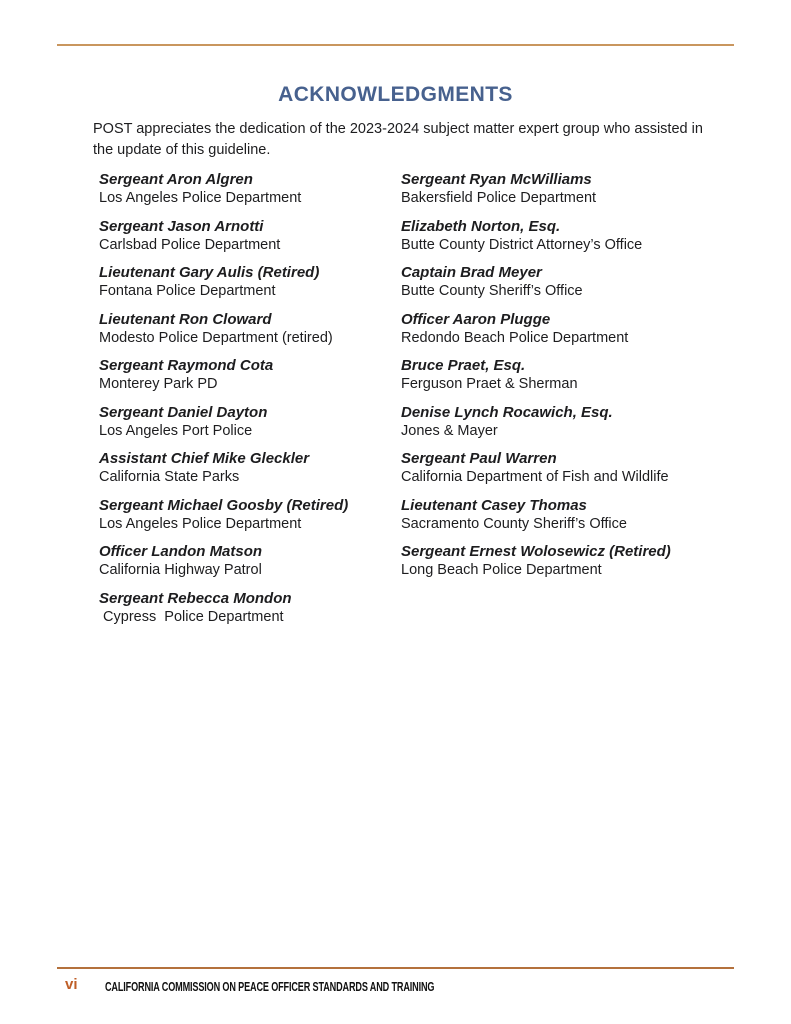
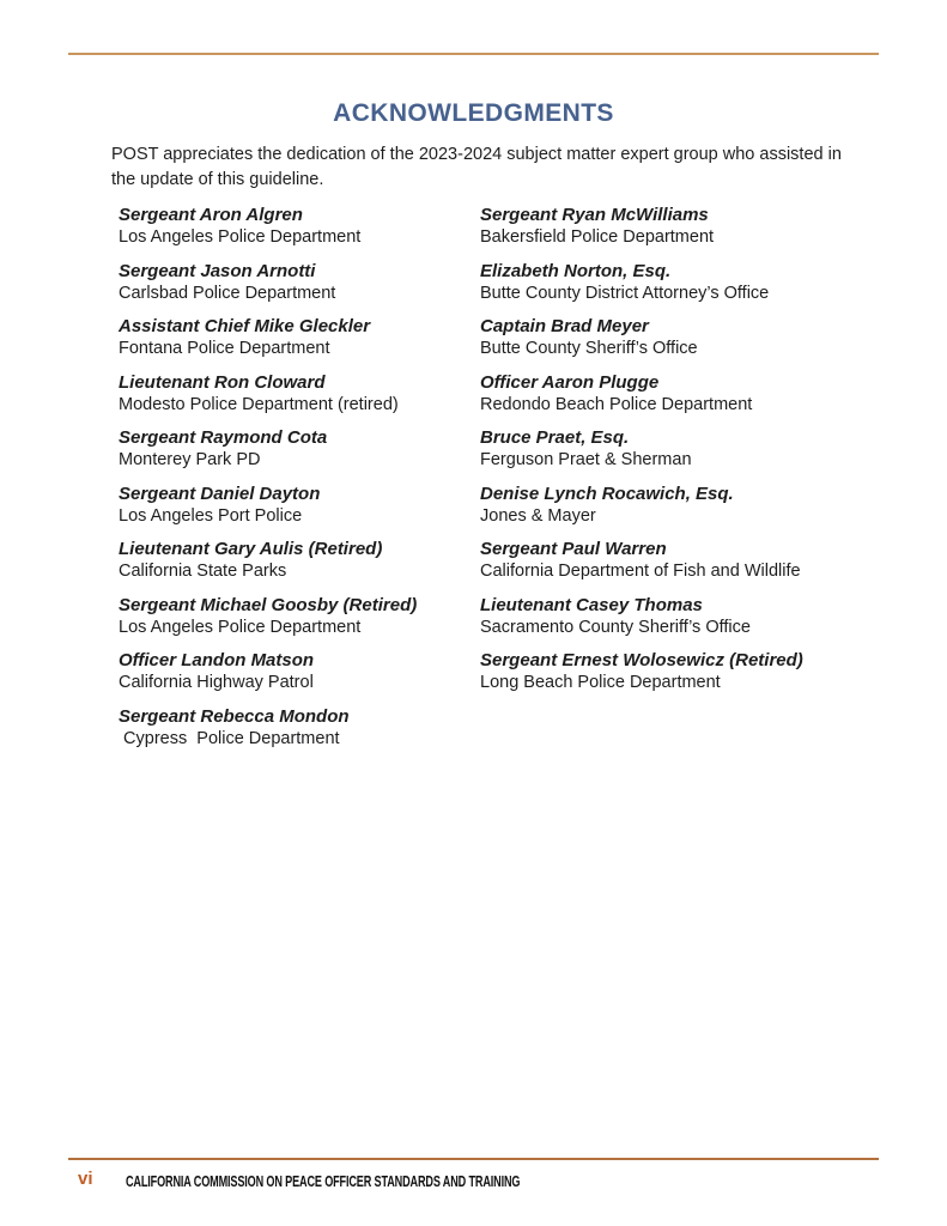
  ACKNOWLEDGMENTS
  POST appreciates the dedication of the 2023-2024 subject matter expert group who assisted in the update of this guideline.
  Sergeant Aron Algren
  Los Angeles Police Department
  Sergeant Jason Arnotti
  Carlsbad Police Department
- Lieutenant Gary Aulis (Retired)
+ Assistant Chief Mike Gleckler
  Fontana Police Department
  Lieutenant Ron Cloward
  Modesto Police Department (retired)
  Sergeant Raymond Cota
  Monterey Park PD
  Sergeant Daniel Dayton
  Los Angeles Port Police
- Assistant Chief Mike Gleckler
+ Lieutenant Gary Aulis (Retired)
  California State Parks
  Sergeant Michael Goosby (Retired)
  Los Angeles Police Department
  Officer Landon Matson
  California Highway Patrol
  Sergeant Rebecca Mondon
  Cypress Police Department
  Sergeant Ryan McWilliams
  Bakersfield Police Department
  Elizabeth Norton, Esq.
  Butte County District Attorney’s Office
  Captain Brad Meyer
  Butte County Sheriff’s Office
  Officer Aaron Plugge
  Redondo Beach Police Department
  Bruce Praet, Esq.
  Ferguson Praet & Sherman
  Denise Lynch Rocawich, Esq.
  Jones & Mayer
  Sergeant Paul Warren
  California Department of Fish and Wildlife
  Lieutenant Casey Thomas
  Sacramento County Sheriff’s Office
  Sergeant Ernest Wolosewicz (Retired)
  Long Beach Police Department
  vi
  CALIFORNIA COMMISSION ON PEACE OFFICER STANDARDS AND TRAINING
